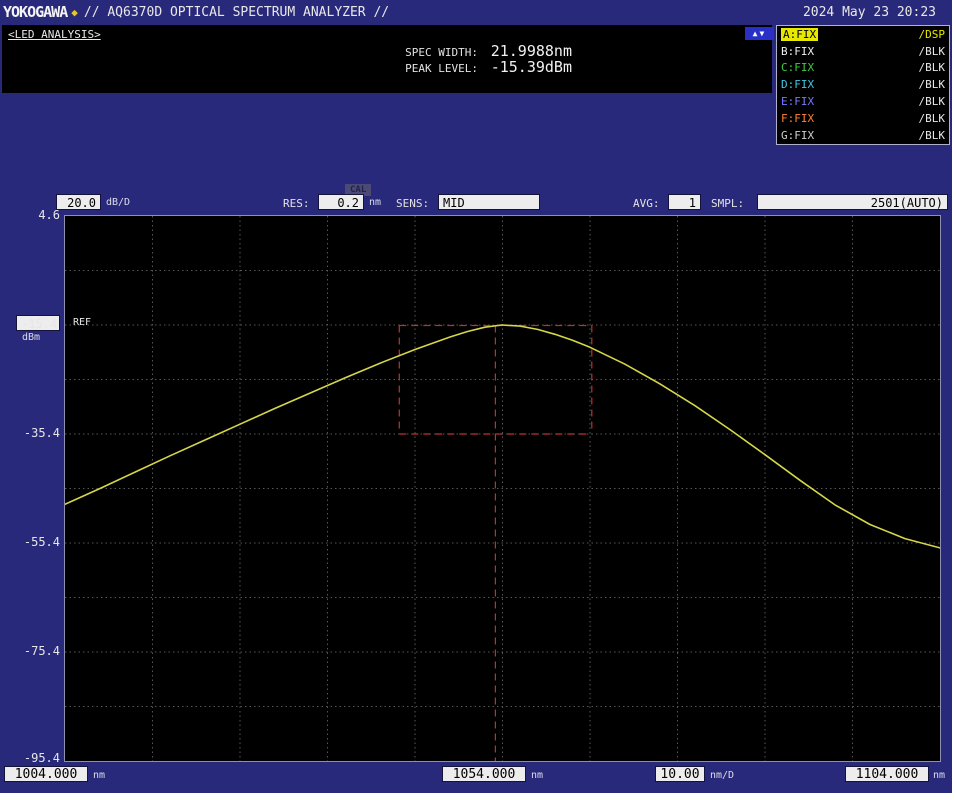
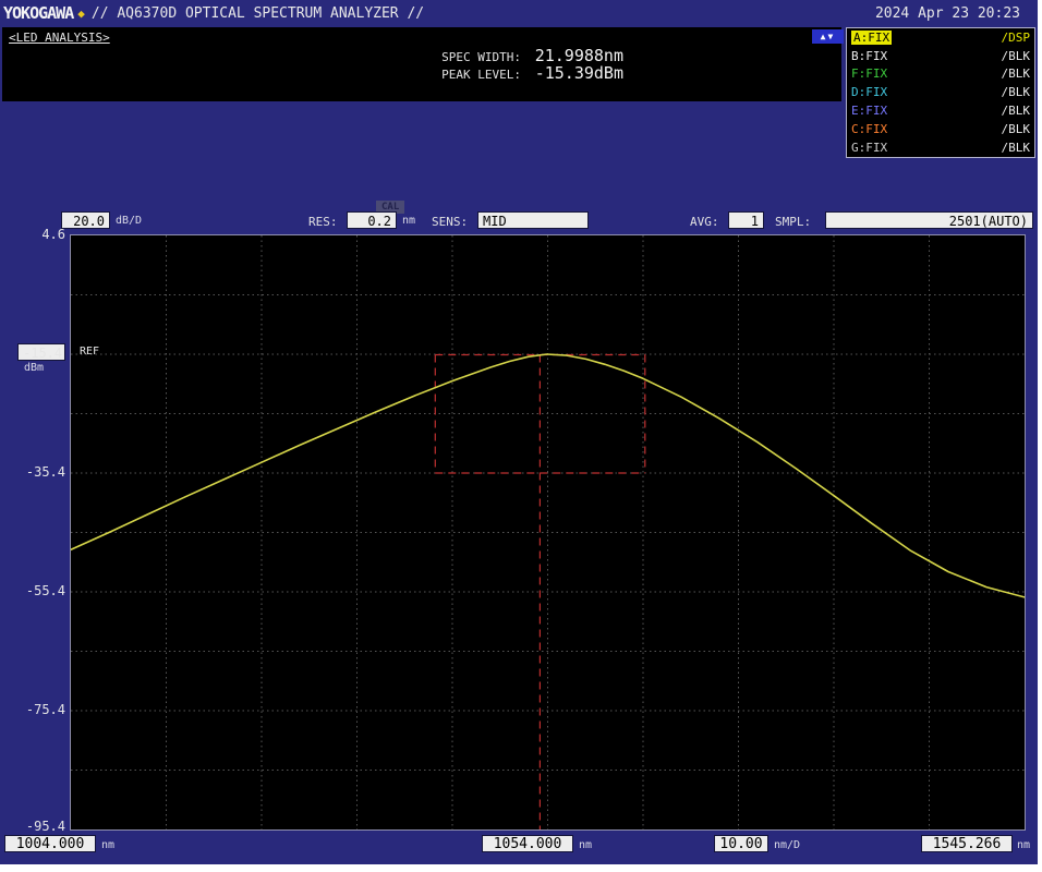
  YOKOGAWA
  ◆
  // AQ6370D OPTICAL SPECTRUM ANALYZER //
- 2024 May 23 20:23
+ 2024 Apr 23 20:23
  <LED ANALYSIS>
  SPEC WIDTH:
  21.9988nm
  PEAK LEVEL:
  -15.39dBm
  ▲▼
  A:FIX
  /DSP
  B:FIX
  /BLK
- C:FIX
+ F:FIX
  /BLK
  D:FIX
  /BLK
  E:FIX
  /BLK
- F:FIX
+ C:FIX
  /BLK
  G:FIX
  /BLK
  CAL
  20.0
  dB/D
  RES:
  0.2
  nm
  SENS:
  MID
  AVG:
  1
  SMPL:
  2501(AUTO)
  4.6
  -15.4
  dBm
  -35.4
  -55.4
  -75.4
  -95.4
  REF
  1004.000
  nm
  1054.000
  nm
  10.00
  nm/D
- 1104.000
+ 1545.266
  nm
